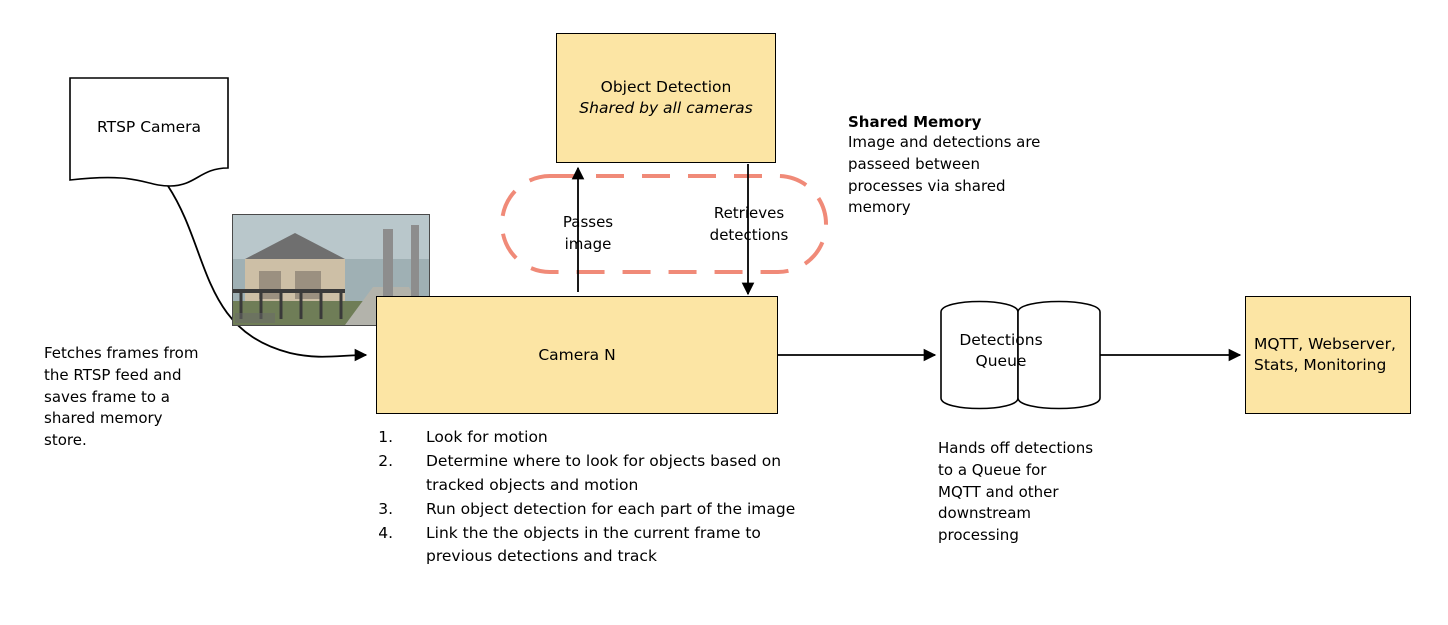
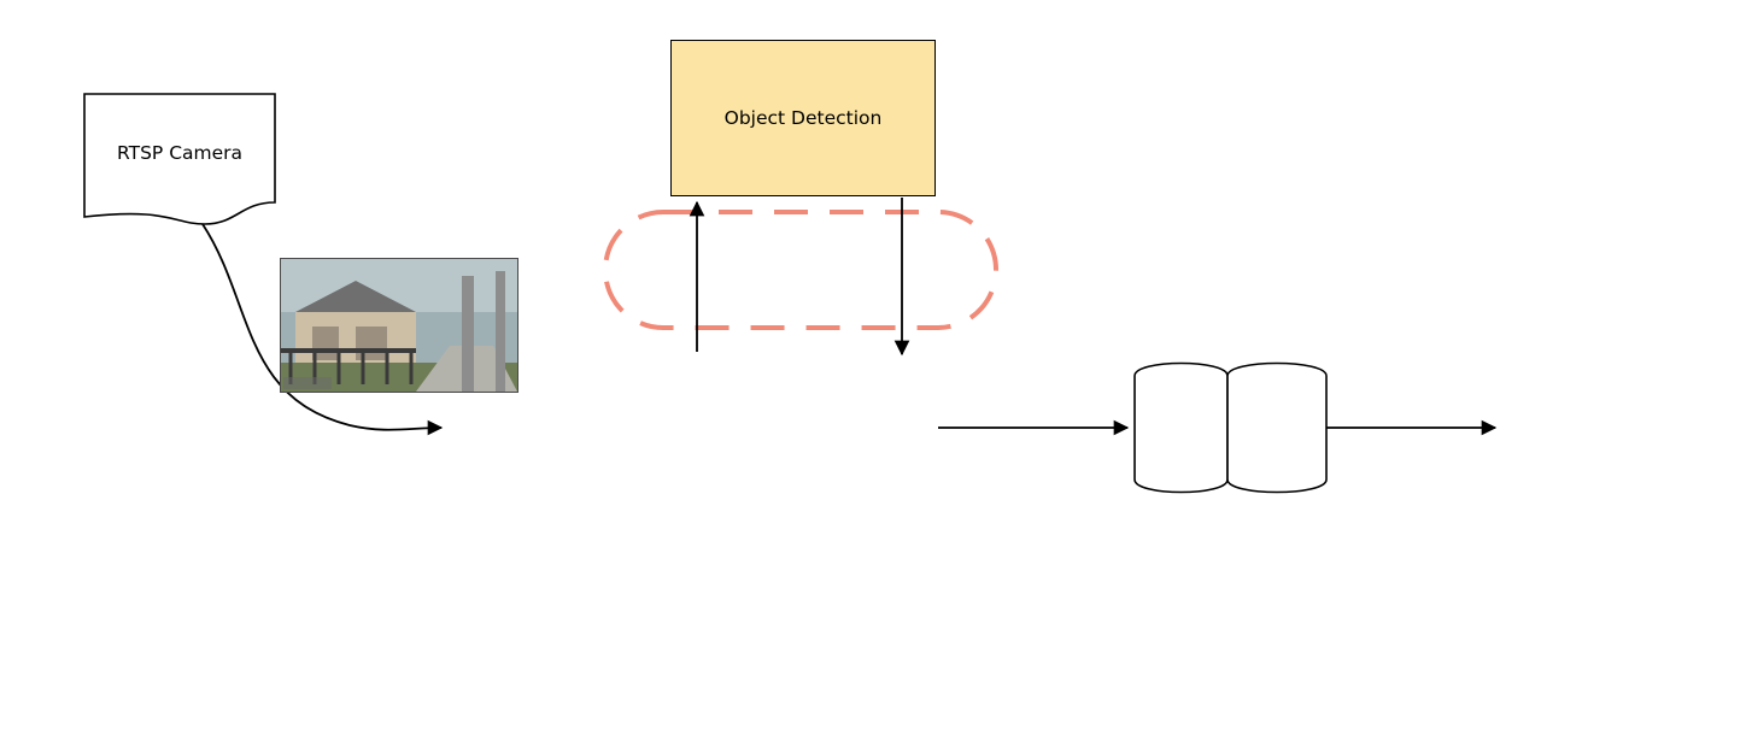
  RTSP Camera
  Object Detection
- Shared by all cameras
- Passes
- image
- Retrieves
- detections
- Shared Memory
- Image and detections are
- passeed between
- processes via shared
- memory
- Fetches frames from
- the RTSP feed and
- saves frame to a
- shared memory
- store.
- Camera N
- Look for motion
- Determine where to look for objects based on tracked objects and motion
- Run object detection for each part of the image
- Link the the objects in the current frame to previous detections and track
- Detections Queue
- Hands off detections
- to a Queue for
- MQTT and other
- downstream
- processing
- MQTT, Webserver,
- Stats, Monitoring
